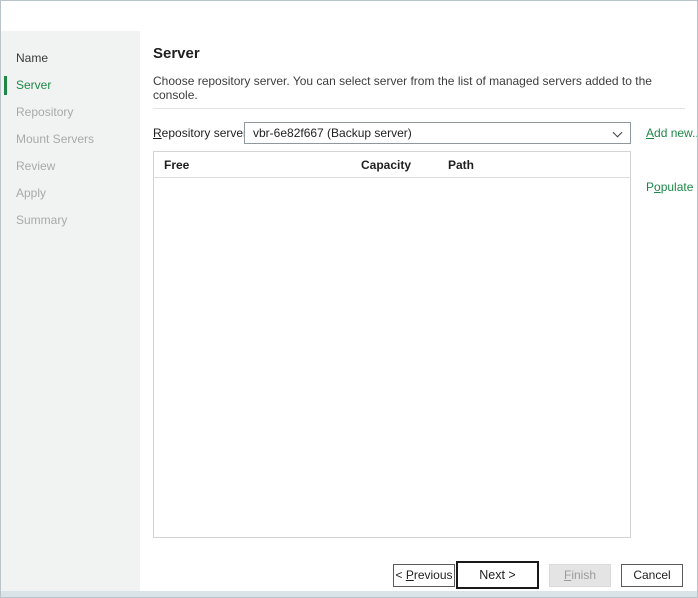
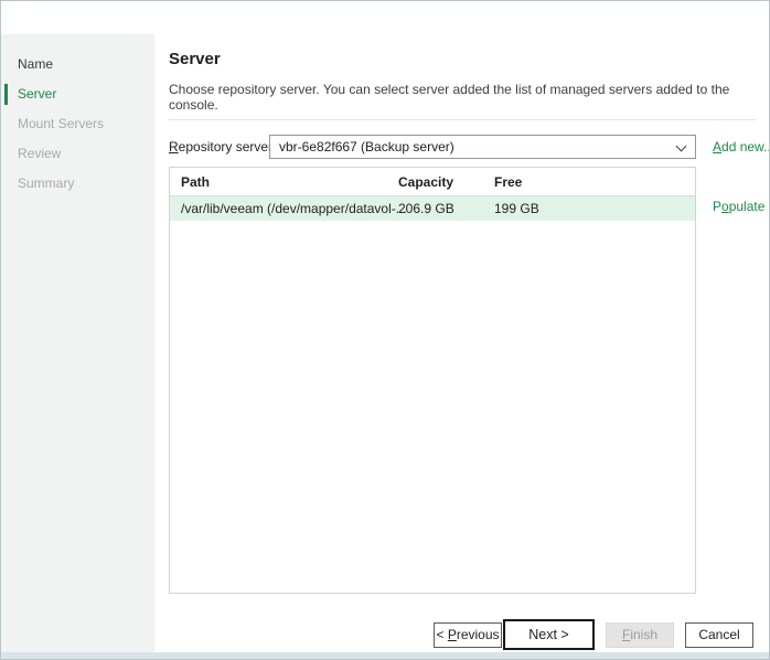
  Name
  Server
- Repository
  Mount Servers
  Review
- Apply
  Summary
  Server
- Choose repository server. You can select server from the list of managed servers added to the console.
+ Choose repository server. You can select server added the list of managed servers added to the console.
  Repository serve
  vbr-6e82f667 (Backup server)
  Add new.
- Free
+ Path
  Capacity
- Path
+ Free
+ /var/lib/veeam (/dev/mapper/datavol-...
+ 206.9 GB
+ 199 GB
  Populate
  < Previous
  Next >
  Finish
  Cancel
